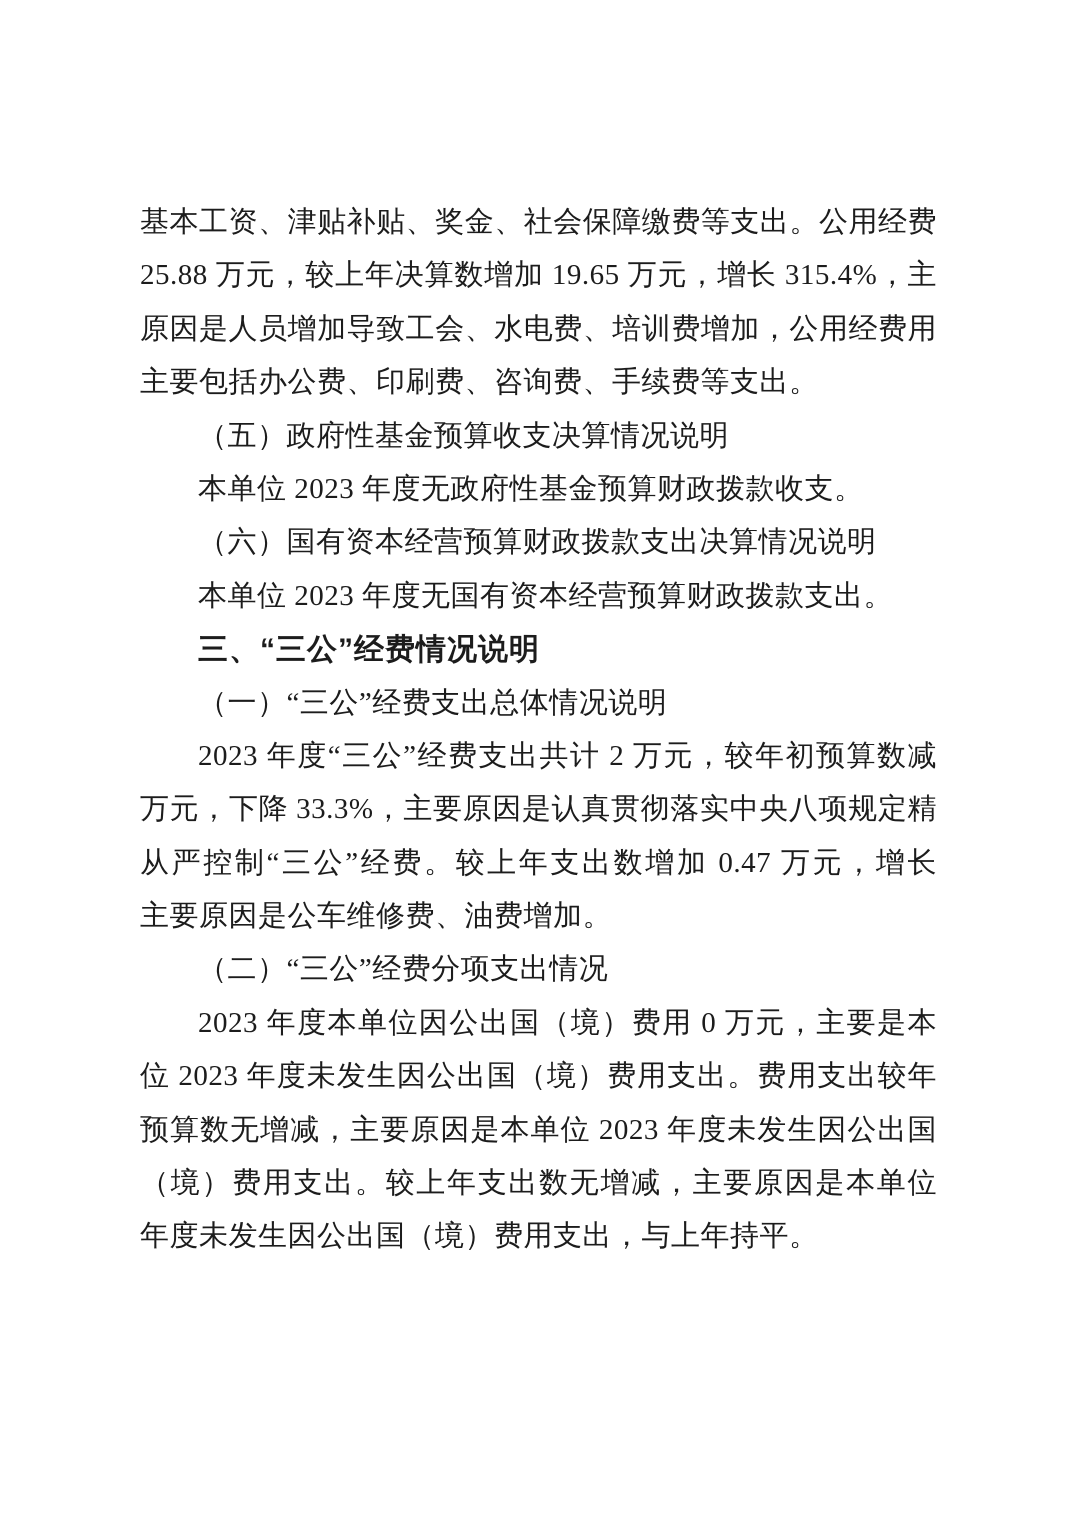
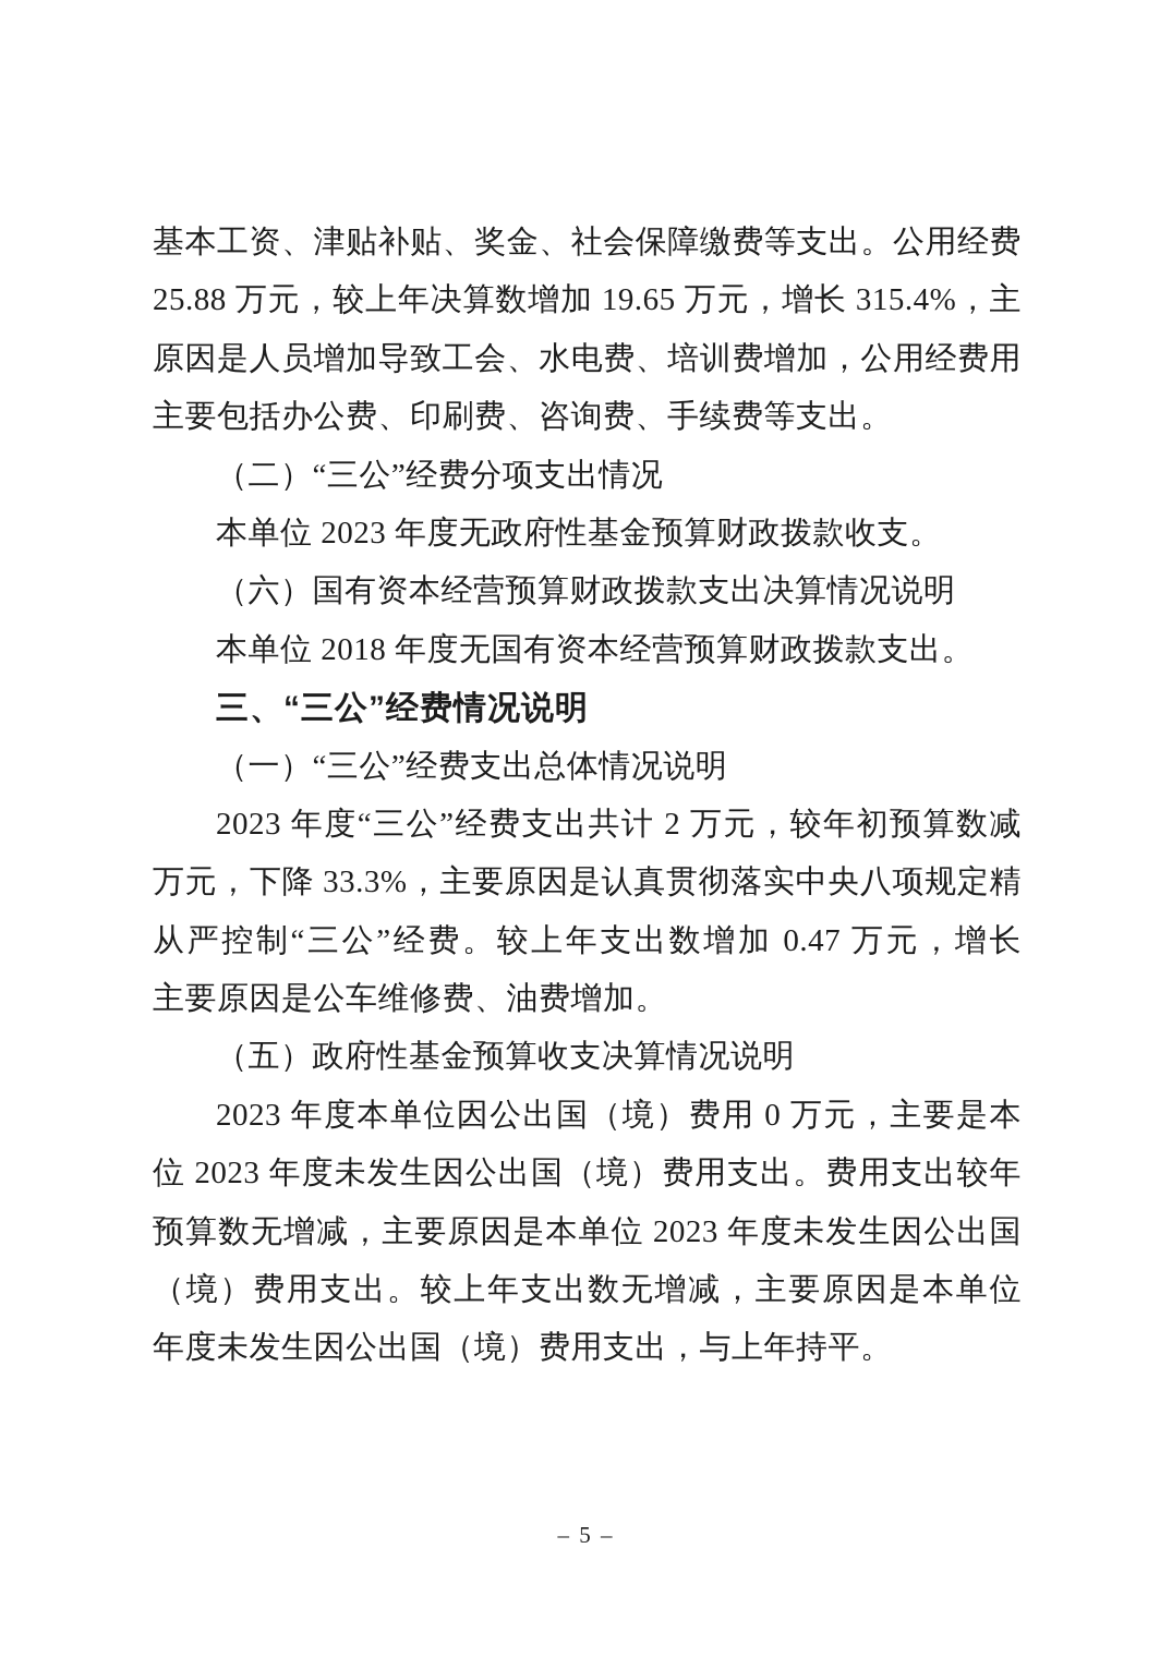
  基本工资、津贴补贴、奖金、社会保障缴费等支出。公用经费
  25.88 万元，较上年决算数增加 19.65 万元，增长 315.4%，主
  原因是人员增加导致工会、水电费、培训费增加，公用经费用
  主要包括办公费、印刷费、咨询费、手续费等支出。
- （五）政府性基金预算收支决算情况说明
+ （二）“三公”经费分项支出情况
  本单位 2023 年度无政府性基金预算财政拨款收支。
  （六）国有资本经营预算财政拨款支出决算情况说明
- 本单位 2023 年度无国有资本经营预算财政拨款支出。
+ 本单位 2018 年度无国有资本经营预算财政拨款支出。
  三、“三公”经费情况说明
  （一）“三公”经费支出总体情况说明
  2023 年度“三公”经费支出共计 2 万元，较年初预算数减
  万元，下降 33.3%，主要原因是认真贯彻落实中央八项规定精
  从严控制“三公”经费。较上年支出数增加 0.47 万元，增长
  主要原因是公车维修费、油费增加。
- （二）“三公”经费分项支出情况
+ （五）政府性基金预算收支决算情况说明
  2023 年度本单位因公出国（境）费用 0 万元，主要是本
  位 2023 年度未发生因公出国（境）费用支出。费用支出较年
  预算数无增减，主要原因是本单位 2023 年度未发生因公出国
  （境）费用支出。较上年支出数无增减，主要原因是本单位
  年度未发生因公出国（境）费用支出，与上年持平。
+ – 5 –
